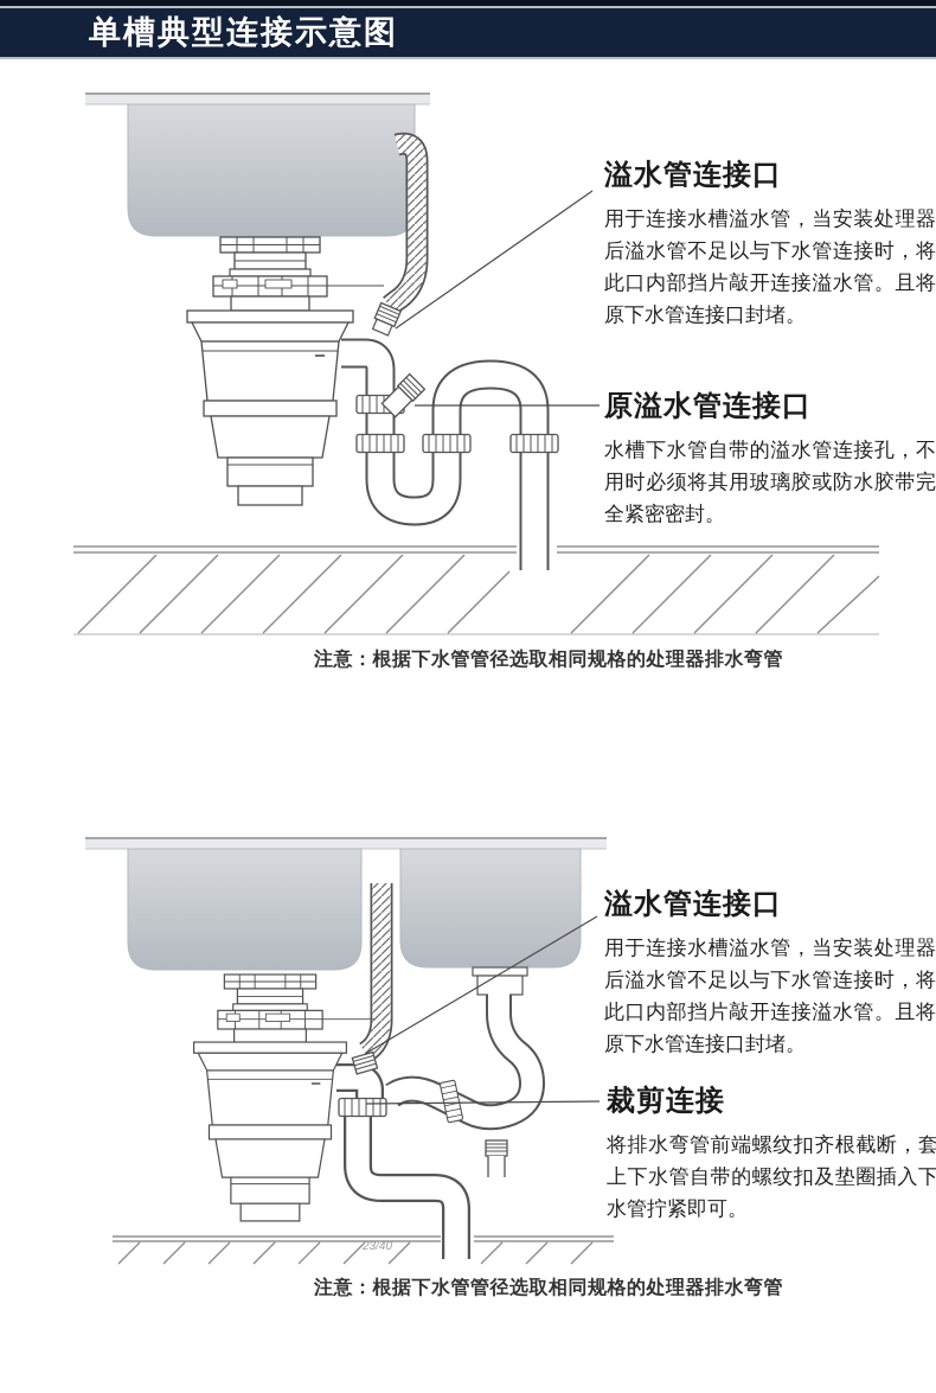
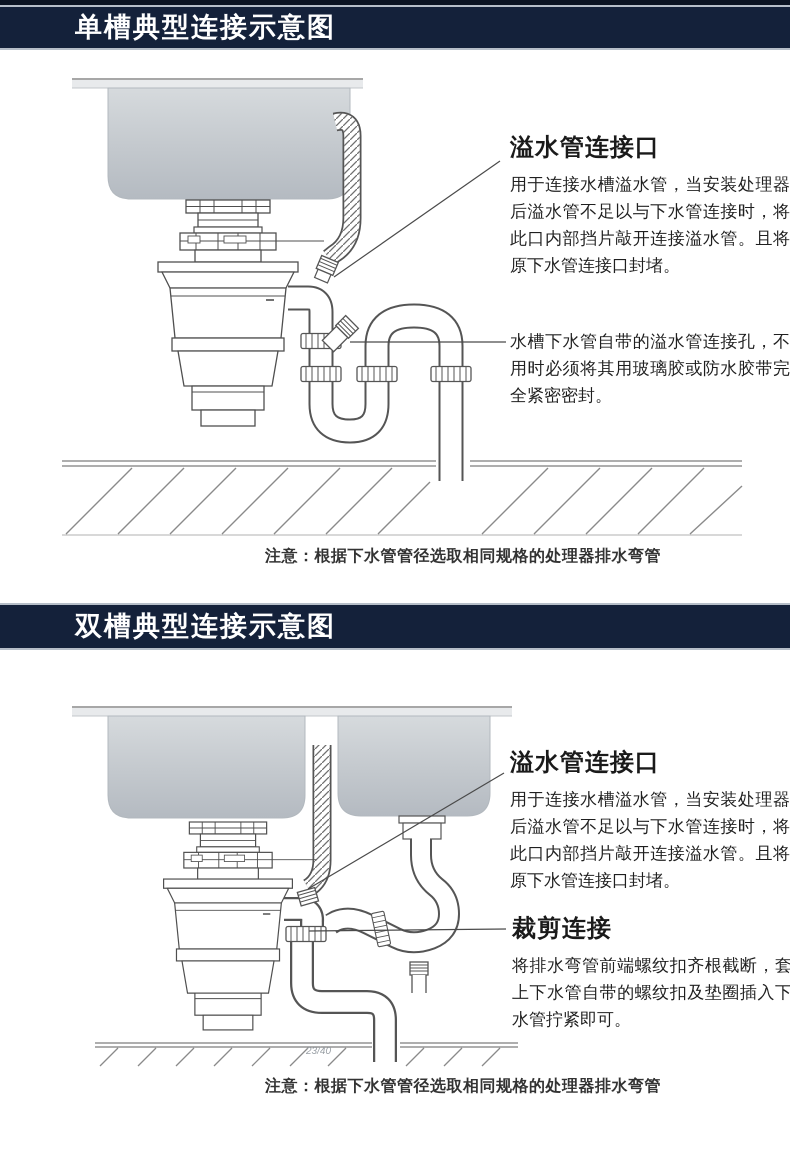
  单槽典型连接示意图
  溢水管连接口
  用于连接水槽溢水管，当安装处理器后溢水管不足以与下水管连接时，将此口内部挡片敲开连接溢水管。且将原下水管连接口封堵。
- 原溢水管连接口
  水槽下水管自带的溢水管连接孔，不用时必须将其用玻璃胶或防水胶带完全紧密密封。
  注意：根据下水管管径选取相同规格的处理器排水弯管
+ 双槽典型连接示意图
  溢水管连接口
  用于连接水槽溢水管，当安装处理器后溢水管不足以与下水管连接时，将此口内部挡片敲开连接溢水管。且将原下水管连接口封堵。
  裁剪连接
  将排水弯管前端螺纹扣齐根截断，套上下水管自带的螺纹扣及垫圈插入下水管拧紧即可。
  23/40
  注意：根据下水管管径选取相同规格的处理器排水弯管
